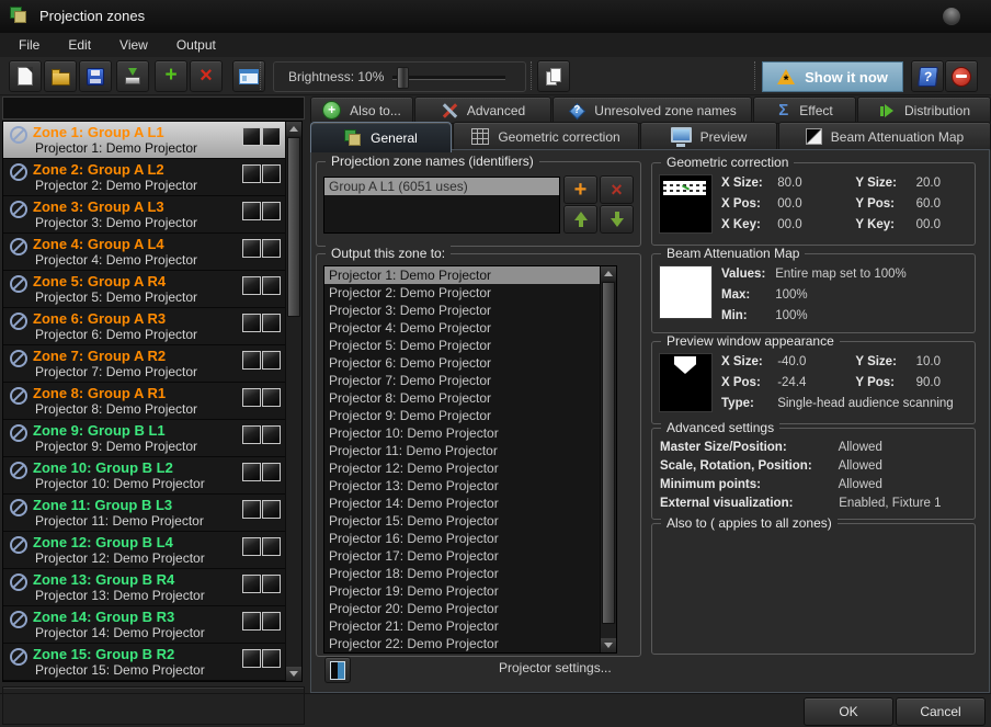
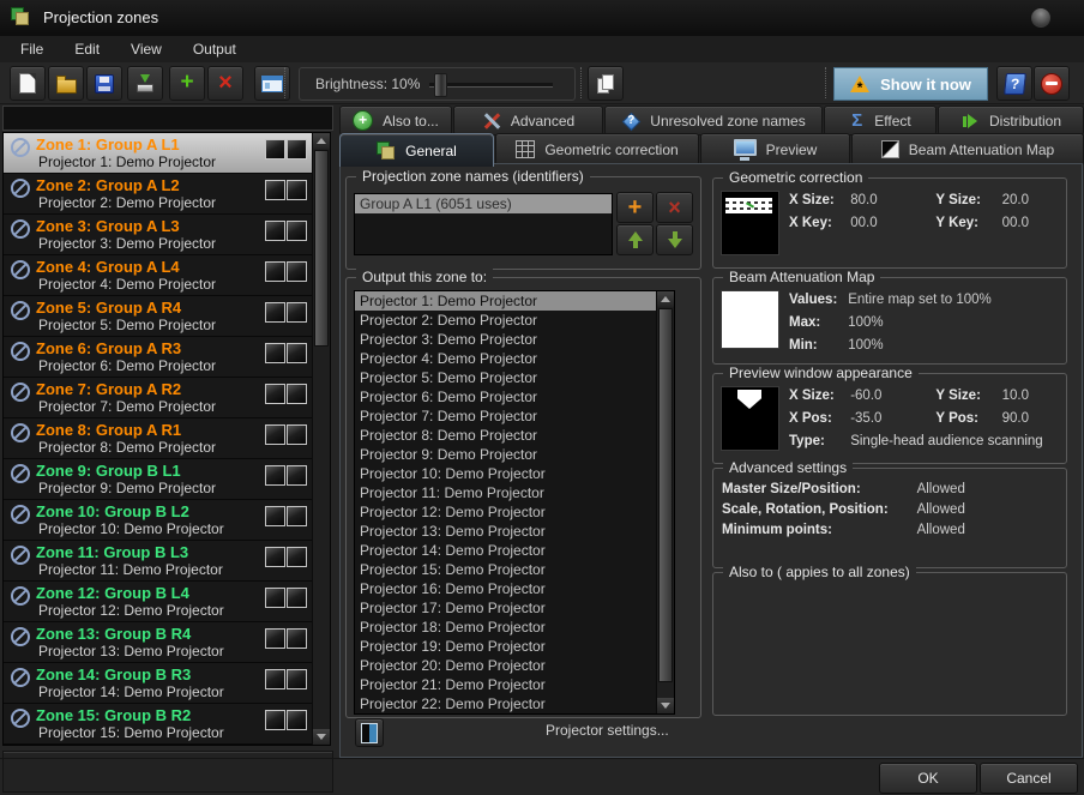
  Projection zones
  File Edit View Output
  Brightness: 10%
  Show it now
  Zone 1: Group A L1
  Projector 1: Demo Projector
  Zone 2: Group A L2
  Projector 2: Demo Projector
  Zone 3: Group A L3
  Projector 3: Demo Projector
  Zone 4: Group A L4
  Projector 4: Demo Projector
  Zone 5: Group A R4
  Projector 5: Demo Projector
  Zone 6: Group A R3
  Projector 6: Demo Projector
  Zone 7: Group A R2
  Projector 7: Demo Projector
  Zone 8: Group A R1
  Projector 8: Demo Projector
  Zone 9: Group B L1
  Projector 9: Demo Projector
  Zone 10: Group B L2
  Projector 10: Demo Projector
  Zone 11: Group B L3
  Projector 11: Demo Projector
  Zone 12: Group B L4
  Projector 12: Demo Projector
  Zone 13: Group B R4
  Projector 13: Demo Projector
  Zone 14: Group B R3
  Projector 14: Demo Projector
  Zone 15: Group B R2
  Projector 15: Demo Projector
  Also to...
  Advanced
  Unresolved zone names
  Effect
  Distribution
  General
  Geometric correction
  Preview
  Beam Attenuation Map
  Projection zone names (identifiers)
  Group A L1 (6051 uses)
  +
  ×
  Output this zone to:
  Projector 1: Demo Projector
  Projector 2: Demo Projector
  Projector 3: Demo Projector
  Projector 4: Demo Projector
  Projector 5: Demo Projector
  Projector 6: Demo Projector
  Projector 7: Demo Projector
  Projector 8: Demo Projector
  Projector 9: Demo Projector
  Projector 10: Demo Projector
  Projector 11: Demo Projector
  Projector 12: Demo Projector
  Projector 13: Demo Projector
  Projector 14: Demo Projector
  Projector 15: Demo Projector
  Projector 16: Demo Projector
  Projector 17: Demo Projector
  Projector 18: Demo Projector
  Projector 19: Demo Projector
  Projector 20: Demo Projector
  Projector 21: Demo Projector
  Projector 22: Demo Projector
  Projector settings...
  Geometric correction
  X Size: 80.0 Y Size: 20.0
- X Pos: 00.0 Y Pos: 60.0
  X Key: 00.0 Y Key: 00.0
  Beam Attenuation Map
  Values: Entire map set to 100%
  Max: 100%
  Min: 100%
  Preview window appearance
- X Size: -40.0 Y Size: 10.0
+ X Size: -60.0 Y Size: 10.0
- X Pos: -24.4 Y Pos: 90.0
+ X Pos: -35.0 Y Pos: 90.0
  Type: Single-head audience scanning
  Advanced settings
  Master Size/Position: Allowed
  Scale, Rotation, Position: Allowed
  Minimum points: Allowed
- External visualization: Enabled, Fixture 1
  Also to ( appies to all zones)
  OK
  Cancel
